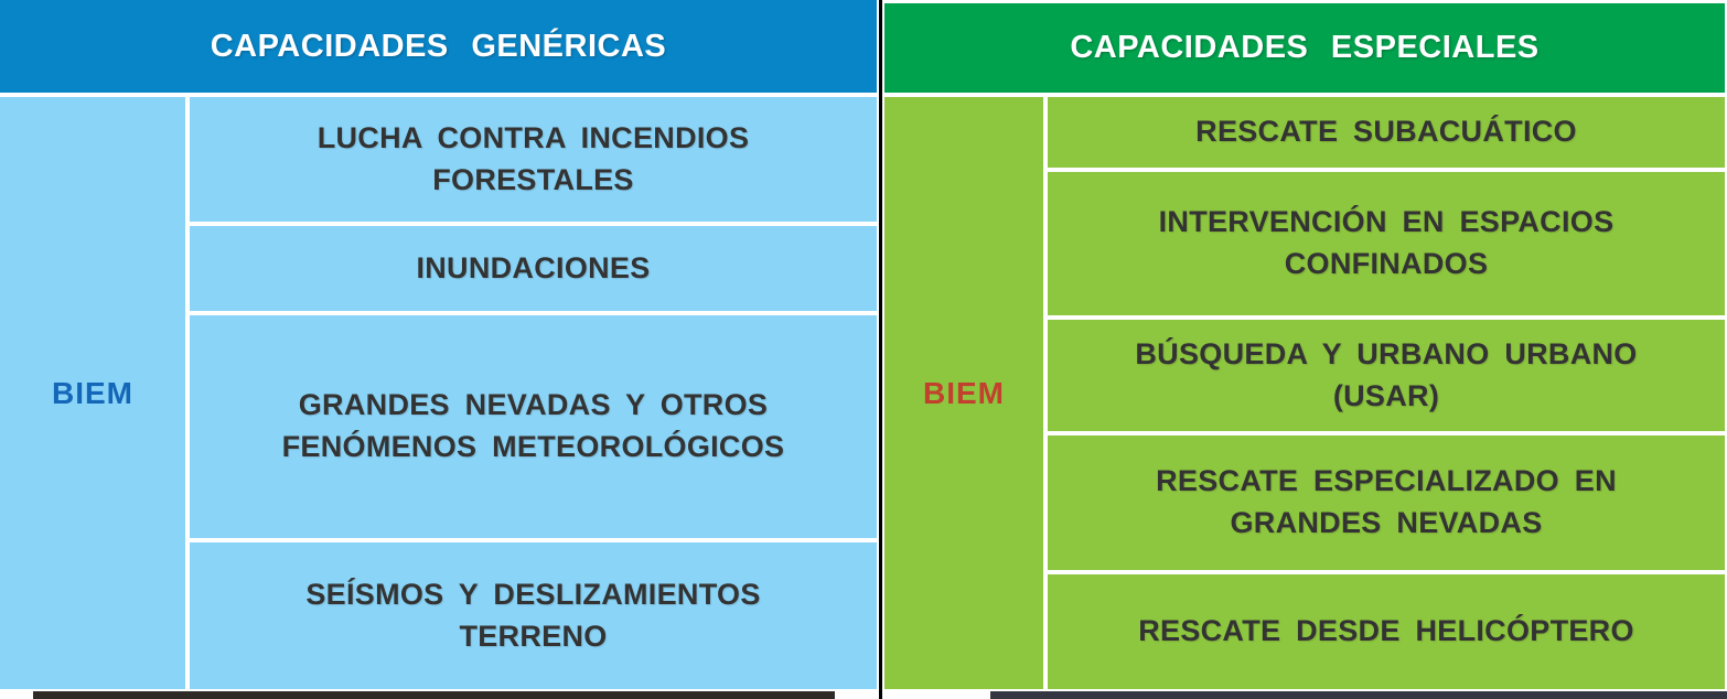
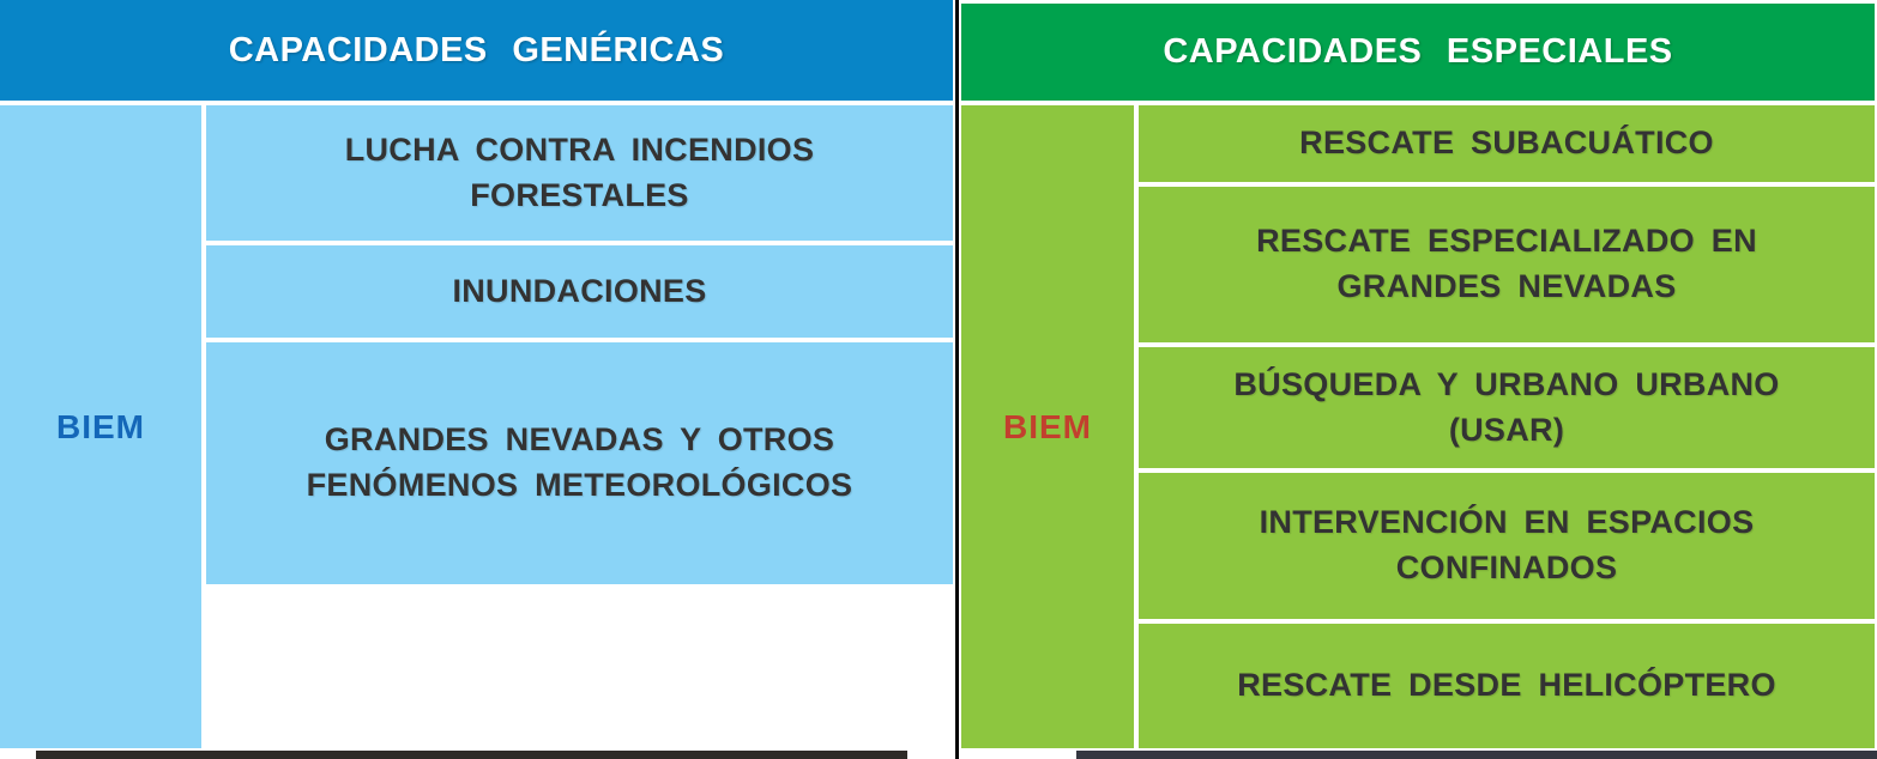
  CAPACIDADES GENÉRICAS
  BIEM
  LUCHA CONTRA INCENDIOS FORESTALES
  INUNDACIONES
  GRANDES NEVADAS Y OTROS FENÓMENOS METEOROLÓGICOS
- SEÍSMOS Y DESLIZAMIENTOS TERRENO
  CAPACIDADES ESPECIALES
  BIEM
  RESCATE SUBACUÁTICO
- INTERVENCIÓN EN ESPACIOS CONFINADOS
+ RESCATE ESPECIALIZADO EN GRANDES NEVADAS
  BÚSQUEDA Y URBANO URBANO (USAR)
- RESCATE ESPECIALIZADO EN GRANDES NEVADAS
+ INTERVENCIÓN EN ESPACIOS CONFINADOS
  RESCATE DESDE HELICÓPTERO
